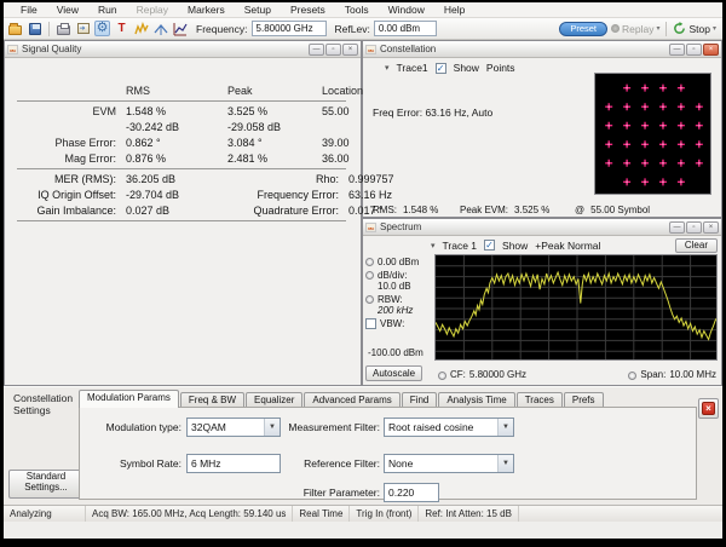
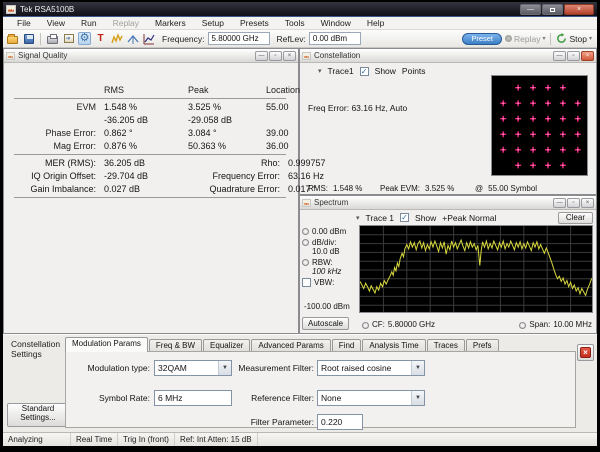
+ Tek RSA5100B
  File
  View
  Run
  Replay
  Markers
  Setup
  Presets
  Tools
  Window
  Help
  ⚙
  T
  Frequency:
  5.80000 GHz
  RefLev:
  0.00 dBm
  Preset
  Replay
  Stop
  Signal Quality
  RMS
  Peak
  Location
  EVM
  1.548 %
  3.525 %
  55.00
- -30.242 dB
+ -36.205 dB
  -29.058 dB
  Phase Error:
  0.862 °
  3.084 °
  39.00
  Mag Error:
  0.876 %
- 2.481 %
+ 50.363 %
  36.00
  MER (RMS):
  36.205 dB
  Rho:
  0.999757
  IQ Origin Offset:
  -29.704 dB
  Frequency Error:
  63.16 Hz
  Gain Imbalance:
  0.027 dB
  Quadrature Error:
  0.017 °
  Constellation
  Trace1
  ✓
  Show
  Points
  Freq Error: 63.16 Hz, Auto
  RMS:
  1.548 %
  Peak EVM:
  3.525 %
  @
  55.00 Symbol
  Spectrum
  Trace 1
  ✓
  Show
  +Peak Normal
  Clear
  0.00 dBm
  dB/div:
  10.0 dB
  RBW:
- 200 kHz
+ 100 kHz
  ✓
  VBW:
  -100.00 dBm
  Autoscale
  CF:
  5.80000 GHz
  Span:
  10.00 MHz
  Constellation
  Settings
  Standard Settings...
  Modulation Params
  Freq & BW
  Equalizer
  Advanced Params
  Find
  Analysis Time
  Traces
  Prefs
  Modulation type:
  32QAM
  Measurement Filter:
  Root raised cosine
  Symbol Rate:
  6 MHz
  Reference Filter:
  None
  Filter Parameter:
  0.220
  ×
  Analyzing
- Acq BW: 165.00 MHz, Acq Length: 59.140 us
  Real Time
  Trig In (front)
  Ref: Int Atten: 15 dB
